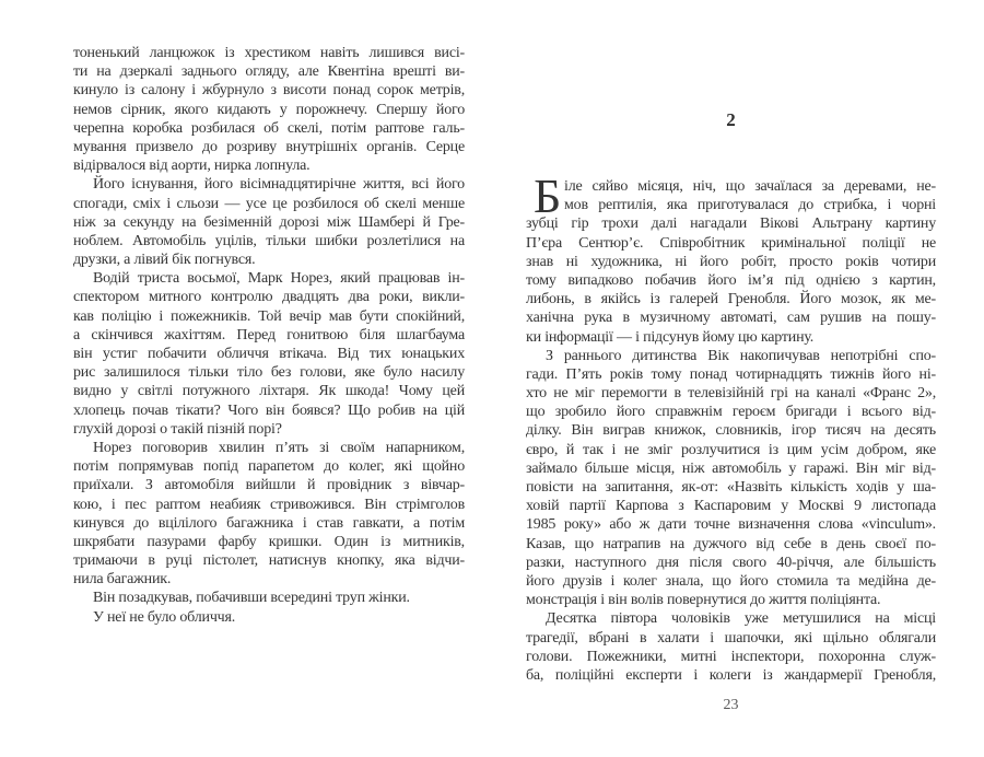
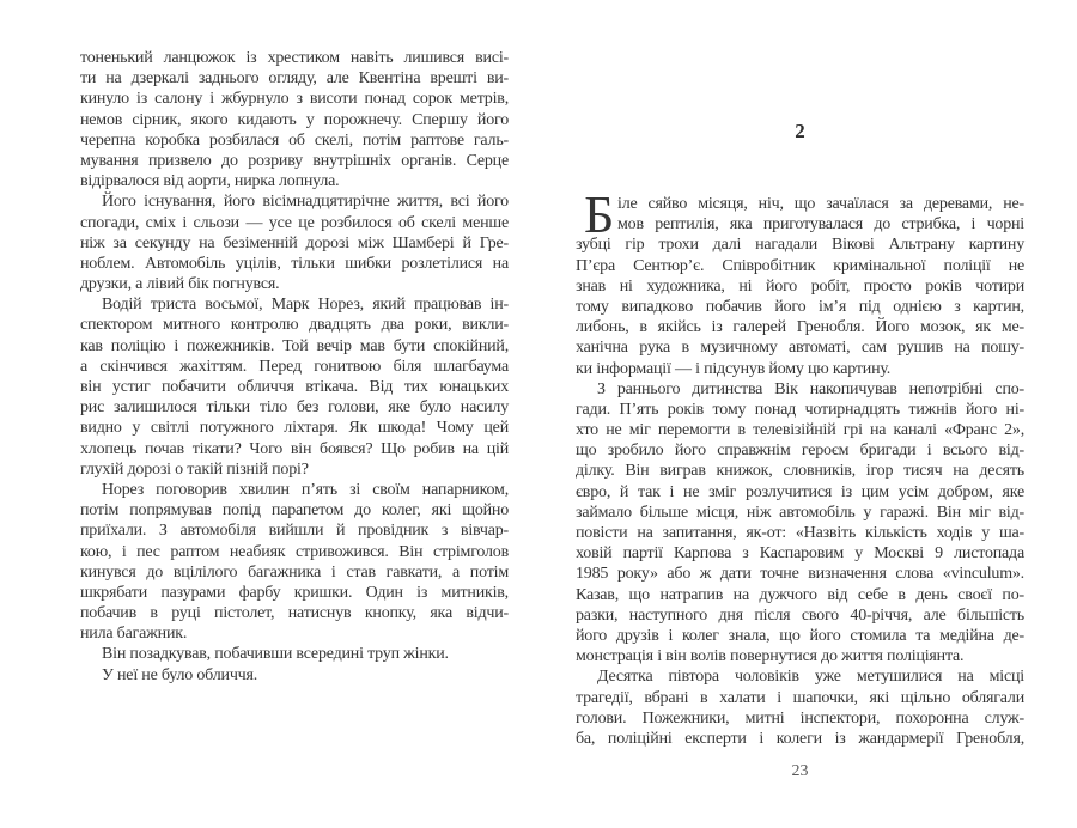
  тоненький ланцюжок із хрестиком навіть лишився висі-
  ти на дзеркалі заднього огляду, але Квентіна врешті ви-
  кинуло із салону і жбурнуло з висоти понад сорок метрів,
  немов сірник, якого кидають у порожнечу. Спершу його
  черепна коробка розбилася об скелі, потім раптове галь-
  мування призвело до розриву внутрішніх органів. Серце
  відірвалося від аорти, нирка лопнула.
  Його існування, його вісімнадцятирічне життя, всі його
  спогади, сміх і сльози — усе це розбилося об скелі менше
  ніж за секунду на безіменній дорозі між Шамбері й Гре-
  ноблем. Автомобіль уцілів, тільки шибки розлетілися на
  друзки, а лівий бік погнувся.
  Водій триста восьмої, Марк Норез, який працював ін-
  спектором митного контролю двадцять два роки, викли-
  кав поліцію і пожежників. Той вечір мав бути спокійний,
  а скінчився жахіттям. Перед гонитвою біля шлагбаума
  він устиг побачити обличчя втікача. Від тих юнацьких
  рис залишилося тільки тіло без голови, яке було насилу
  видно у світлі потужного ліхтаря. Як шкода! Чому цей
  хлопець почав тікати? Чого він боявся? Що робив на цій
  глухій дорозі о такій пізній порі?
  Норез поговорив хвилин п’ять зі своїм напарником,
  потім попрямував попід парапетом до колег, які щойно
  приїхали. З автомобіля вийшли й провідник з вівчар-
  кою, і пес раптом неабияк стривожився. Він стрімголов
  кинувся до вцілілого багажника і став гавкати, а потім
  шкрябати пазурами фарбу кришки. Один із митників,
- тримаючи в руці пістолет, натиснув кнопку, яка відчи-
+ побачив в руці пістолет, натиснув кнопку, яка відчи-
  нила багажник.
  Він позадкував, побачивши всередині труп жінки.
  У неї не було обличчя.
  2
  Б
  іле сяйво місяця, ніч, що зачаїлася за деревами, не-
  мов рептилія, яка приготувалася до стрибка, і чорні
  зубці гір трохи далі нагадали Вікові Альтрану картину
  П’єра Сентюр’є. Співробітник кримінальної поліції не
  знав ні художника, ні його робіт, просто років чотири
  тому випадково побачив його ім’я під однією з картин,
  либонь, в якійсь із галерей Гренобля. Його мозок, як ме-
  ханічна рука в музичному автоматі, сам рушив на пошу-
  ки інформації — і підсунув йому цю картину.
  З раннього дитинства Вік накопичував непотрібні спо-
  гади. П’ять років тому понад чотирнадцять тижнів його ні-
  хто не міг перемогти в телевізійній грі на каналі «Франс 2»,
  що зробило його справжнім героєм бригади і всього від-
  ділку. Він виграв книжок, словників, ігор тисяч на десять
  євро, й так і не зміг розлучитися із цим усім добром, яке
  займало більше місця, ніж автомобіль у гаражі. Він міг від-
  повісти на запитання, як-от: «Назвіть кількість ходів у ша-
  ховій партії Карпова з Каспаровим у Москві 9 листопада
  1985 року» або ж дати точне визначення слова «vinculum».
  Казав, що натрапив на дужчого від себе в день своєї по-
  разки, наступного дня після свого 40-річчя, але більшість
  його друзів і колег знала, що його стомила та медійна де-
  монстрація і він волів повернутися до життя поліціянта.
  Десятка півтора чоловіків уже метушилися на місці
  трагедії, вбрані в халати і шапочки, які щільно облягали
  голови. Пожежники, митні інспектори, похоронна служ-
  ба, поліційні експерти і колеги із жандармерії Гренобля,
  23
